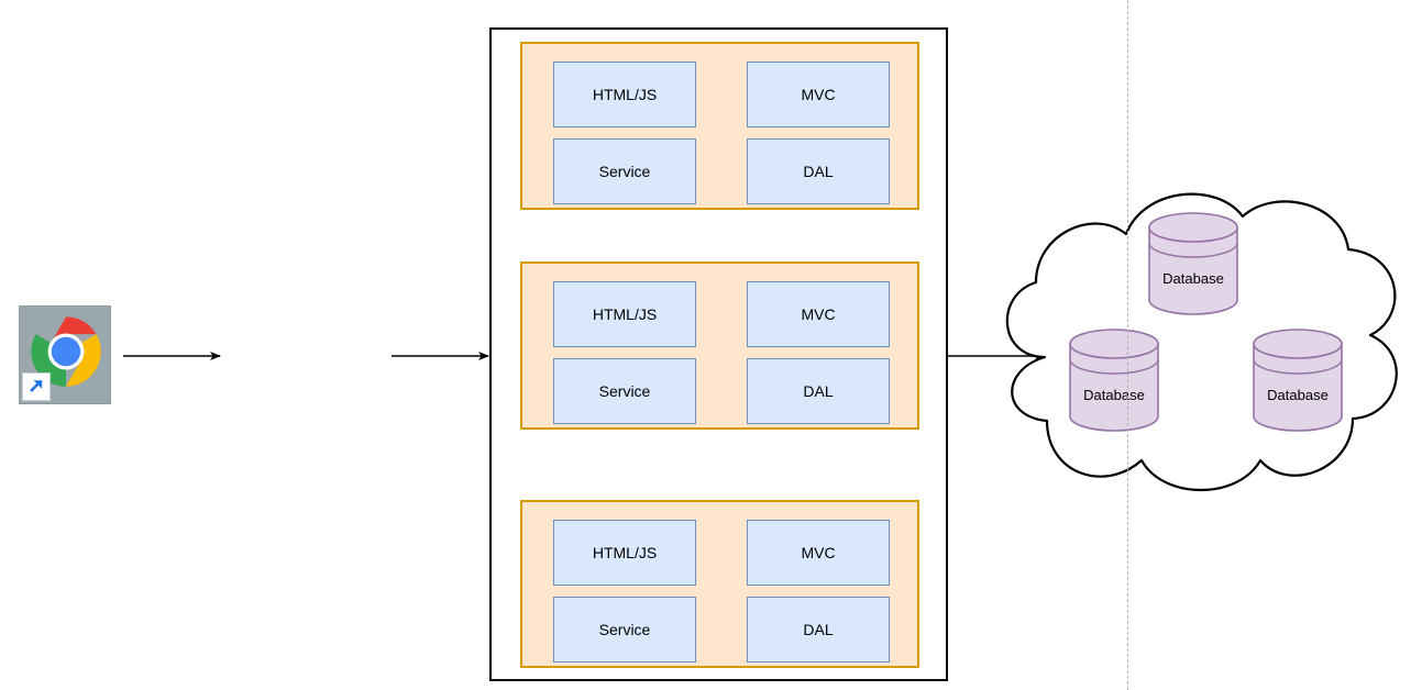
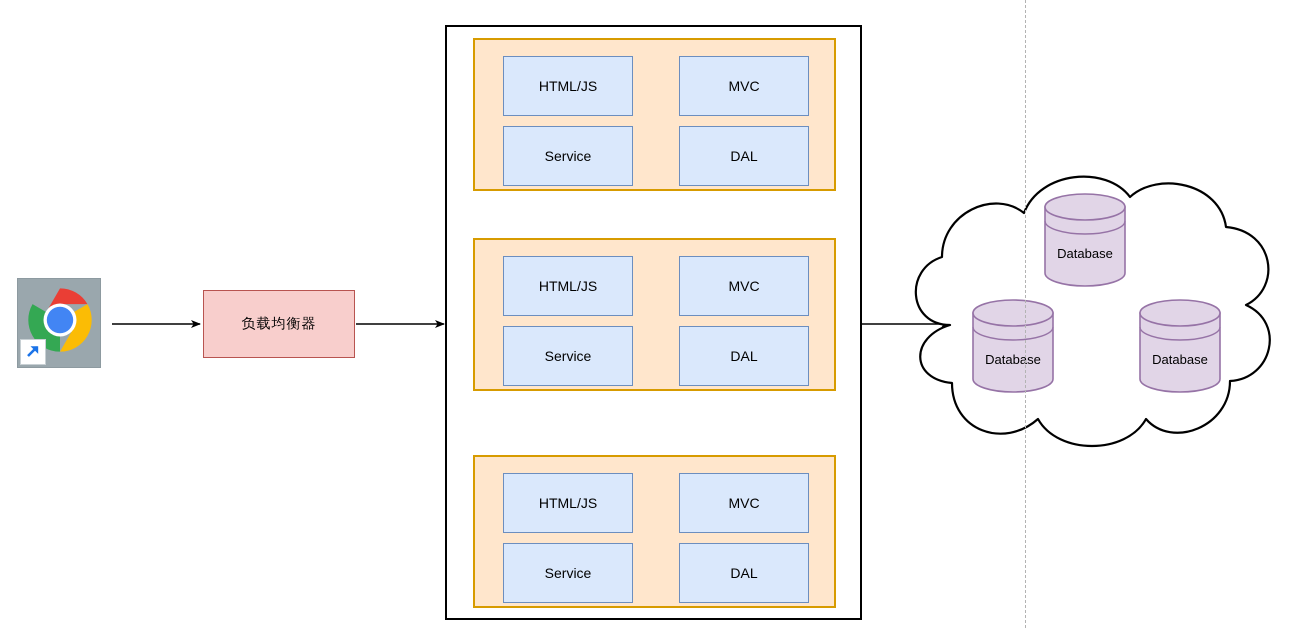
+ 负载均衡器
  HTML/JS
  MVC
  Service
  DAL
  HTML/JS
  MVC
  Service
  DAL
  HTML/JS
  MVC
  Service
  DAL
  Database
  Database
  Database
